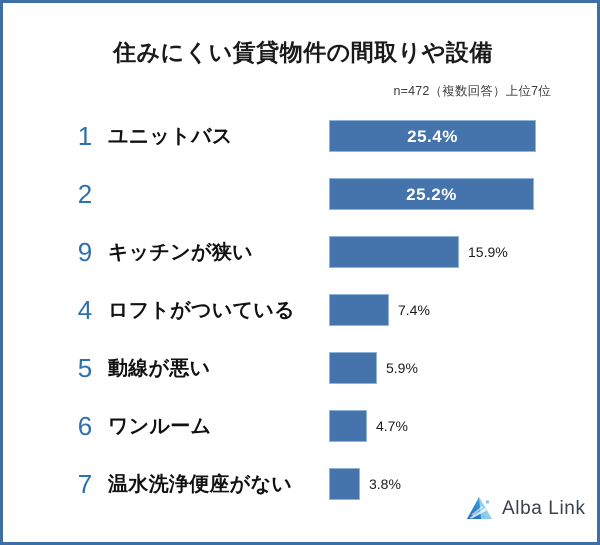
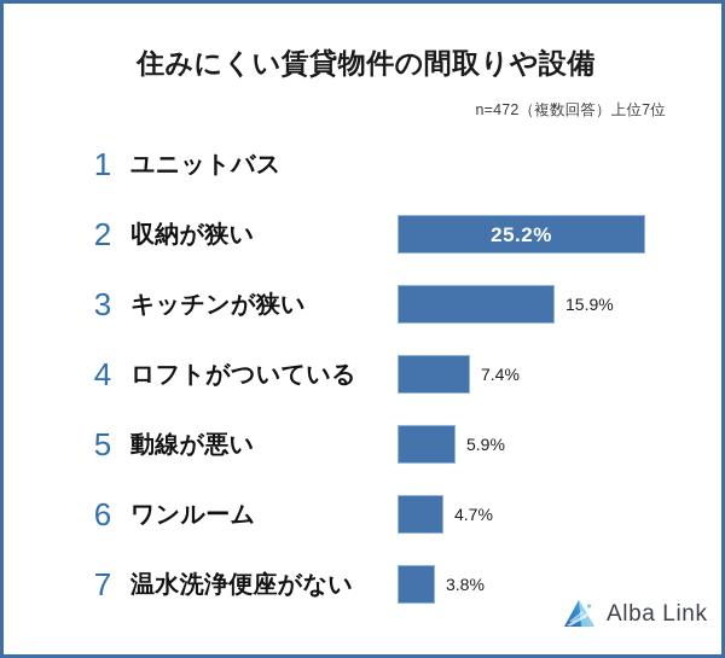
  住みにくい賃貸物件の間取りや設備
  n=472（複数回答）上位7位
  1
  ユニットバス
- 25.4%
  2
+ 収納が狭い
  25.2%
- 9
+ 3
  キッチンが狭い
  15.9%
  4
  ロフトがついている
  7.4%
  5
  動線が悪い
  5.9%
  6
  ワンルーム
  4.7%
  7
  温水洗浄便座がない
  3.8%
  Alba Link
